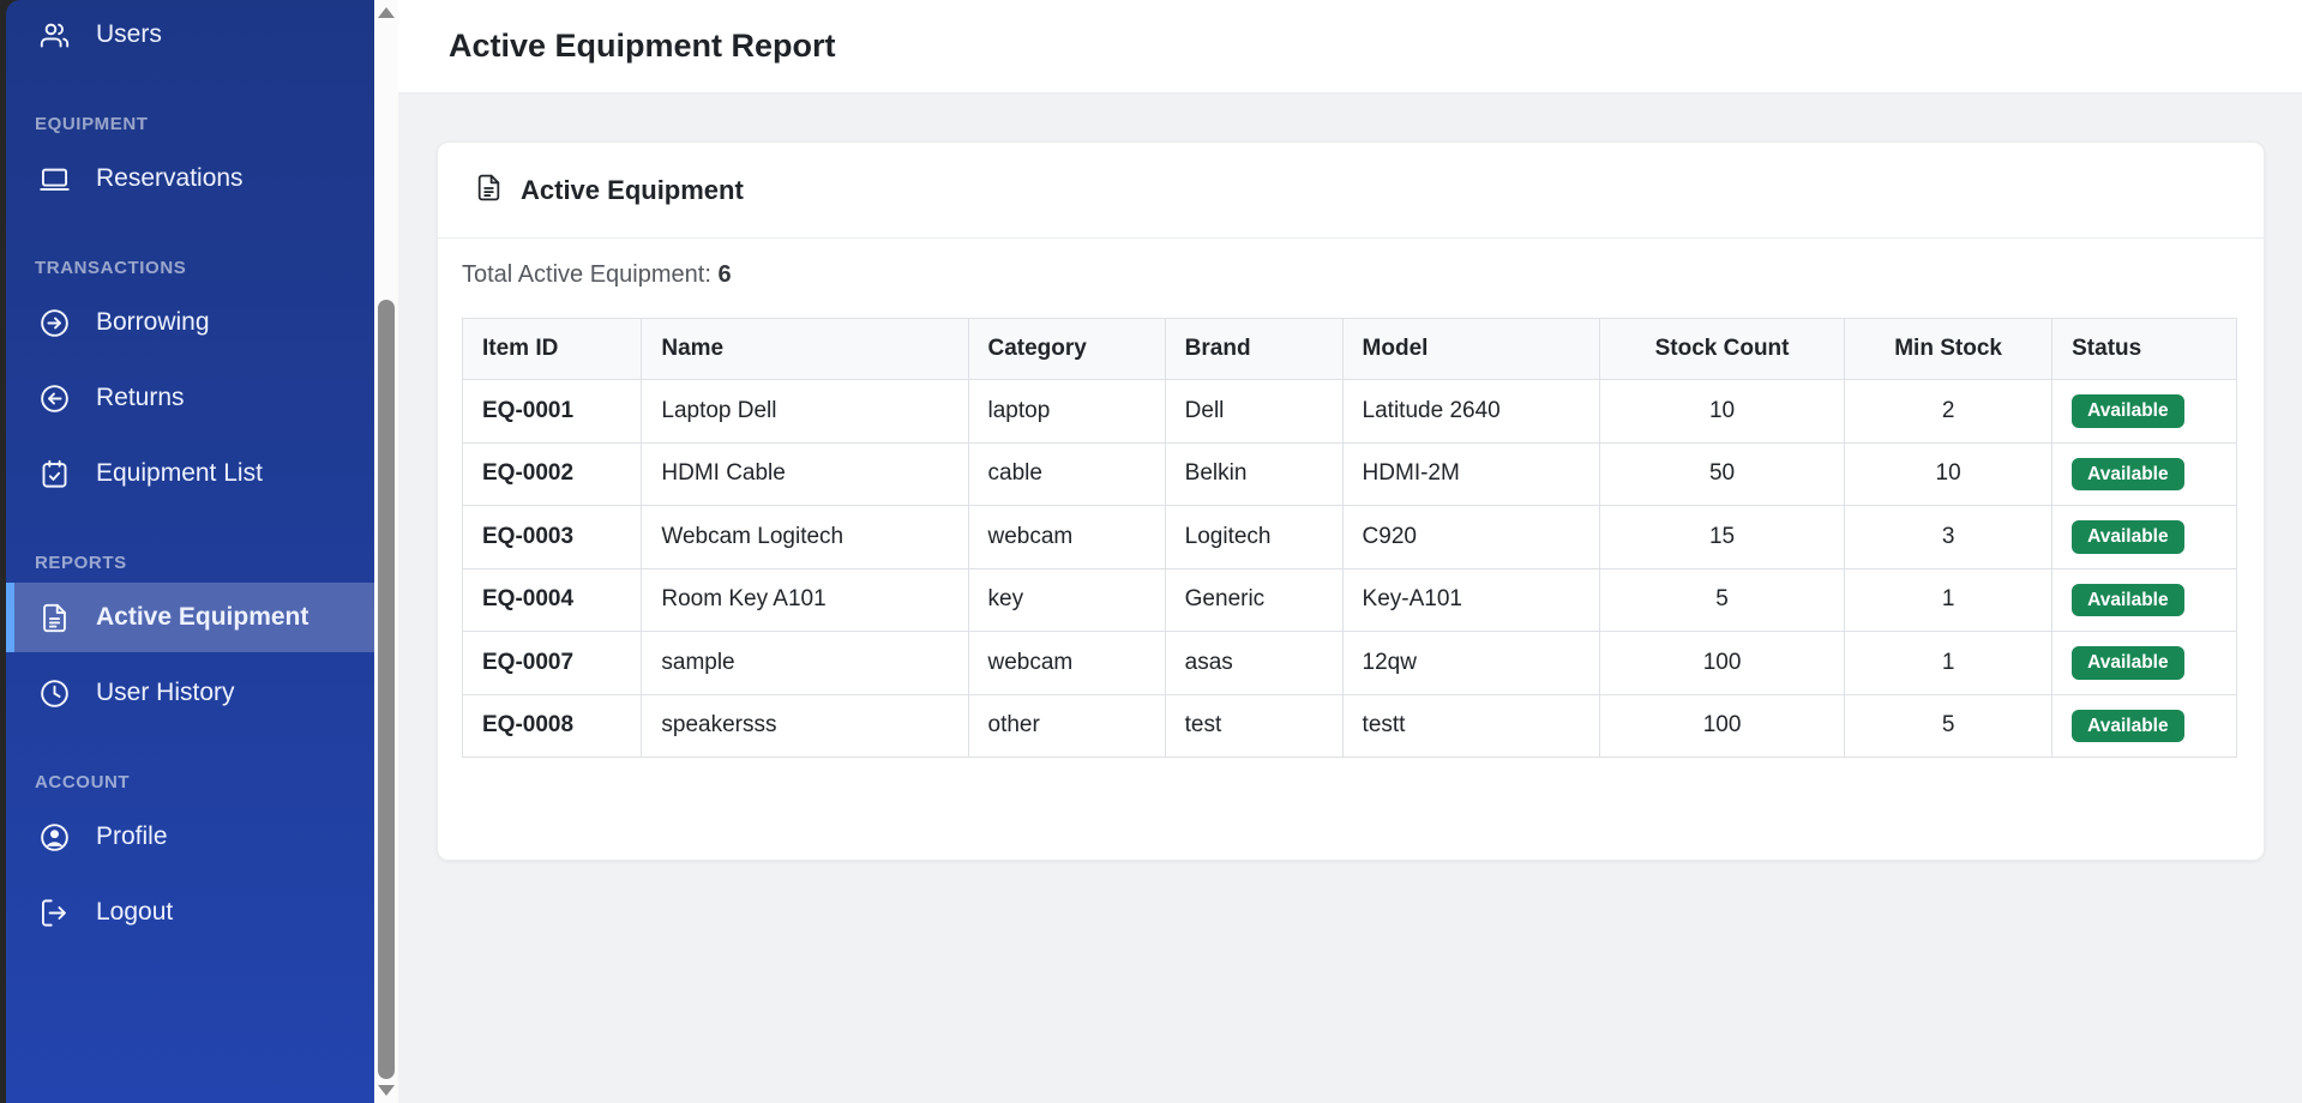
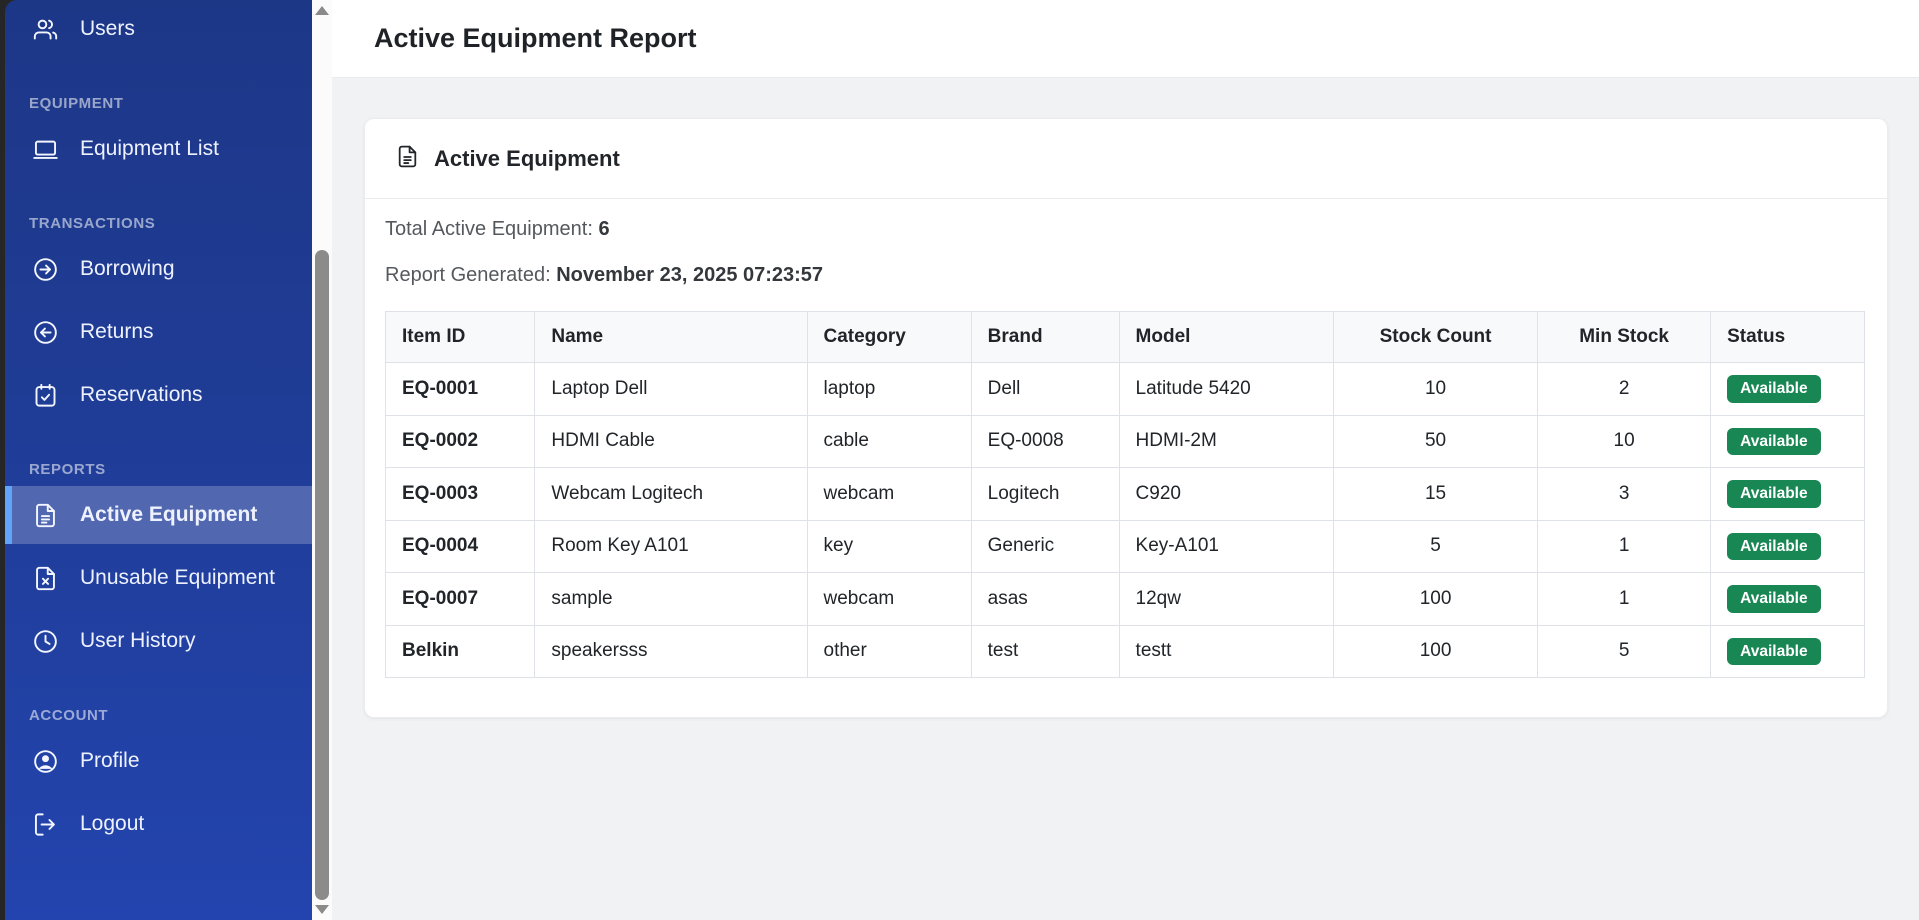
  Users
  EQUIPMENT
- Reservations
+ Equipment List
  TRANSACTIONS
  Borrowing
  Returns
- Equipment List
+ Reservations
  REPORTS
  Active Equipment
+ Unusable Equipment
  User History
  ACCOUNT
  Profile
  Logout
  Active Equipment Report
  Active Equipment
  Total Active Equipment: 6
+ Report Generated: November 23, 2025 07:23:57
  Item ID	Name	Category	Brand	Model	Stock Count	Min Stock	Status
- EQ-0001	Laptop Dell	laptop	Dell	Latitude 2640	10	2	Available
+ EQ-0001	Laptop Dell	laptop	Dell	Latitude 5420	10	2	Available
- EQ-0002	HDMI Cable	cable	Belkin	HDMI-2M	50	10	Available
+ EQ-0002	HDMI Cable	cable	EQ-0008	HDMI-2M	50	10	Available
  EQ-0003	Webcam Logitech	webcam	Logitech	C920	15	3	Available
  EQ-0004	Room Key A101	key	Generic	Key-A101	5	1	Available
  EQ-0007	sample	webcam	asas	12qw	100	1	Available
- EQ-0008	speakersss	other	test	testt	100	5	Available
+ Belkin	speakersss	other	test	testt	100	5	Available
